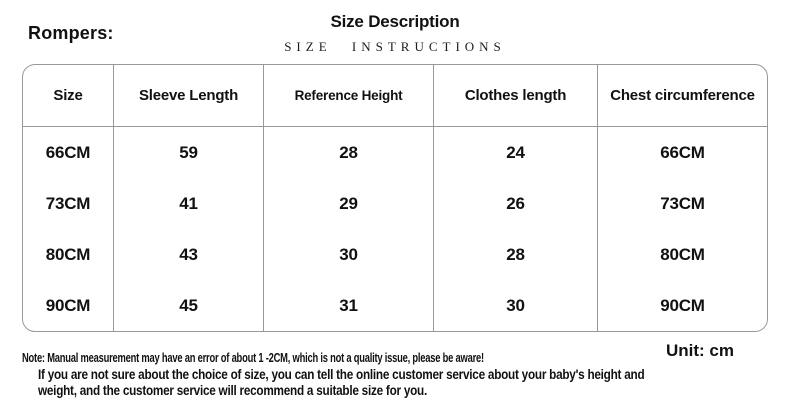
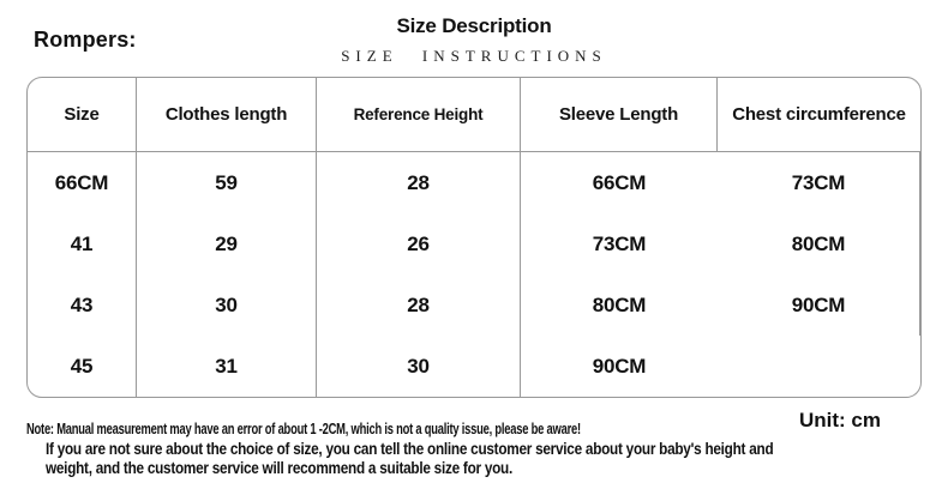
  Rompers:
  Size Description
  SIZE INSTRUCTIONS
  Size
- Sleeve Length
+ Clothes length
  Reference Height
- Clothes length
+ Sleeve Length
  Chest circumference
  66CM
  59
  28
- 24
  66CM
  73CM
  41
  29
  26
  73CM
  80CM
  43
  30
  28
  80CM
  90CM
  45
  31
  30
  90CM
  Note: Manual measurement may have an error of about 1 -2CM, which is not a quality issue, please be aware!
  Unit: cm
  If you are not sure about the choice of size, you can tell the online customer service about your baby's height and
  weight, and the customer service will recommend a suitable size for you.
